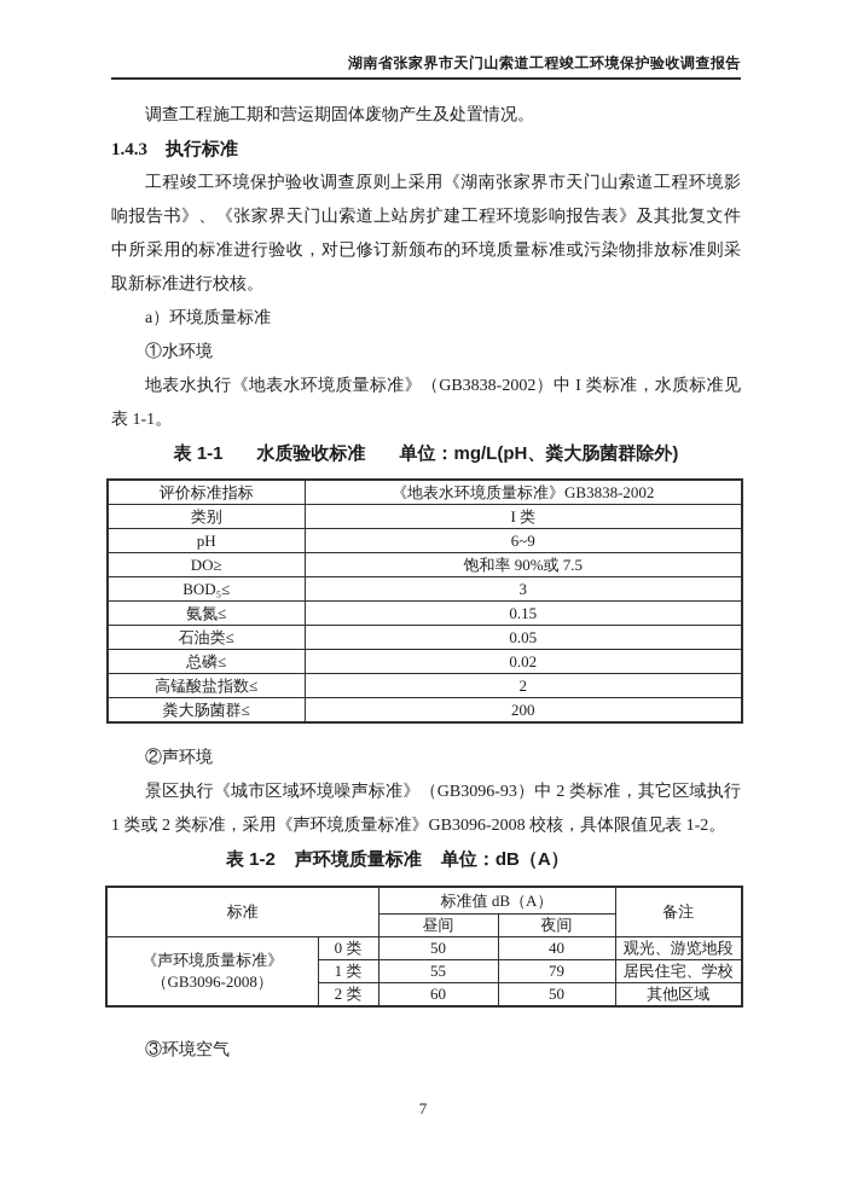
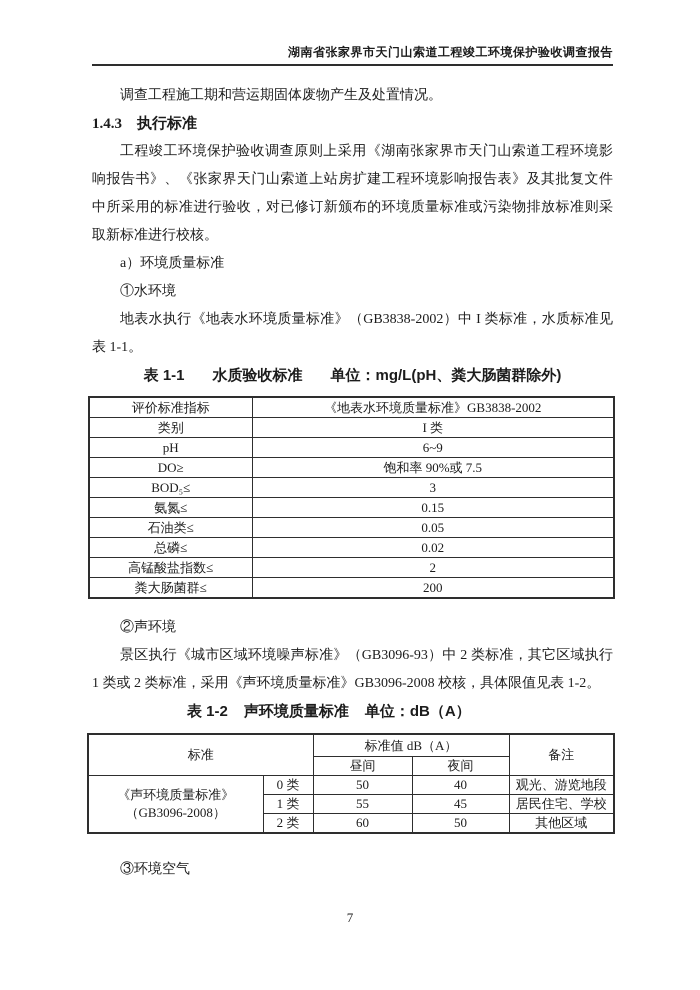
  湖南省张家界市天门山索道工程竣工环境保护验收调查报告
  调查工程施工期和营运期固体废物产生及处置情况。
  1.4.3 执行标准
  工程竣工环境保护验收调查原则上采用《湖南张家界市天门山索道工程环境影
  响报告书》、《张家界天门山索道上站房扩建工程环境影响报告表》及其批复文件
  中所采用的标准进行验收，对已修订新颁布的环境质量标准或污染物排放标准则采
  取新标准进行校核。
  a）环境质量标准
  ①水环境
  地表水执行《地表水环境质量标准》（GB3838-2002）中 I 类标准，水质标准见
  表 1-1。
  表 1-1
  水质验收标准
  单位：mg/L(pH、粪大肠菌群除外)
  评价标准指标	《地表水环境质量标准》GB3838-2002
  类别	I 类
  pH	6~9
  DO≥	饱和率 90%或 7.5
  BOD₅≤	3
  氨氮≤	0.15
  石油类≤	0.05
  总磷≤	0.02
  高锰酸盐指数≤	2
  粪大肠菌群≤	200
  ②声环境
  景区执行《城市区域环境噪声标准》（GB3096-93）中 2 类标准，其它区域执行
  1 类或 2 类标准，采用《声环境质量标准》GB3096-2008 校核，具体限值见表 1-2。
  表 1-2
  声环境质量标准
  单位：dB（A）
  标准	标准值 dB（A）	备注
  昼间	夜间
  《声环境质量标准》 （GB3096-2008）	0 类	50	40	观光、游览地段
- 1 类	55	79	居民住宅、学校
+ 1 类	55	45	居民住宅、学校
  2 类	60	50	其他区域
  ③环境空气
  7
